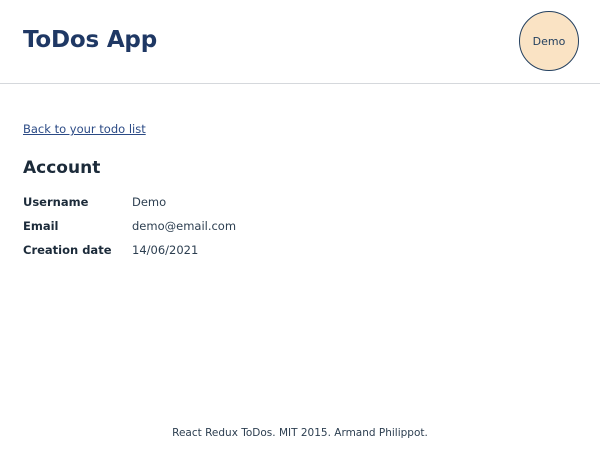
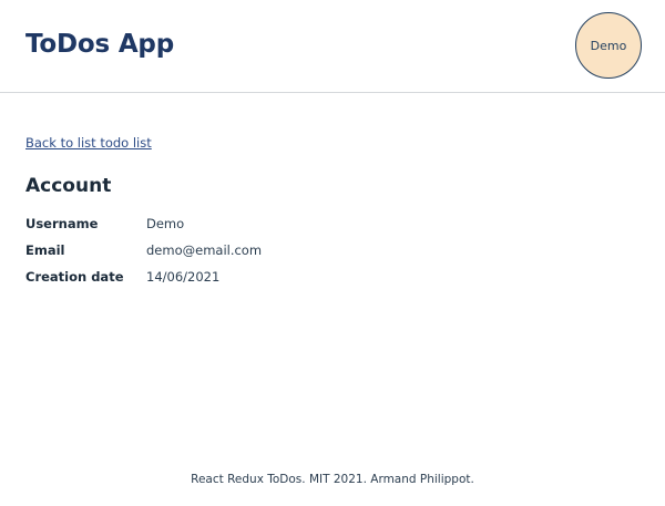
  ToDos App
  Demo
- Back to your todo list
+ Back to list todo list
  Account
  Username	Demo
  Email	demo@email.com
  Creation date	14/06/2021
- React Redux ToDos. MIT 2015. Armand Philippot.
+ React Redux ToDos. MIT 2021. Armand Philippot.
